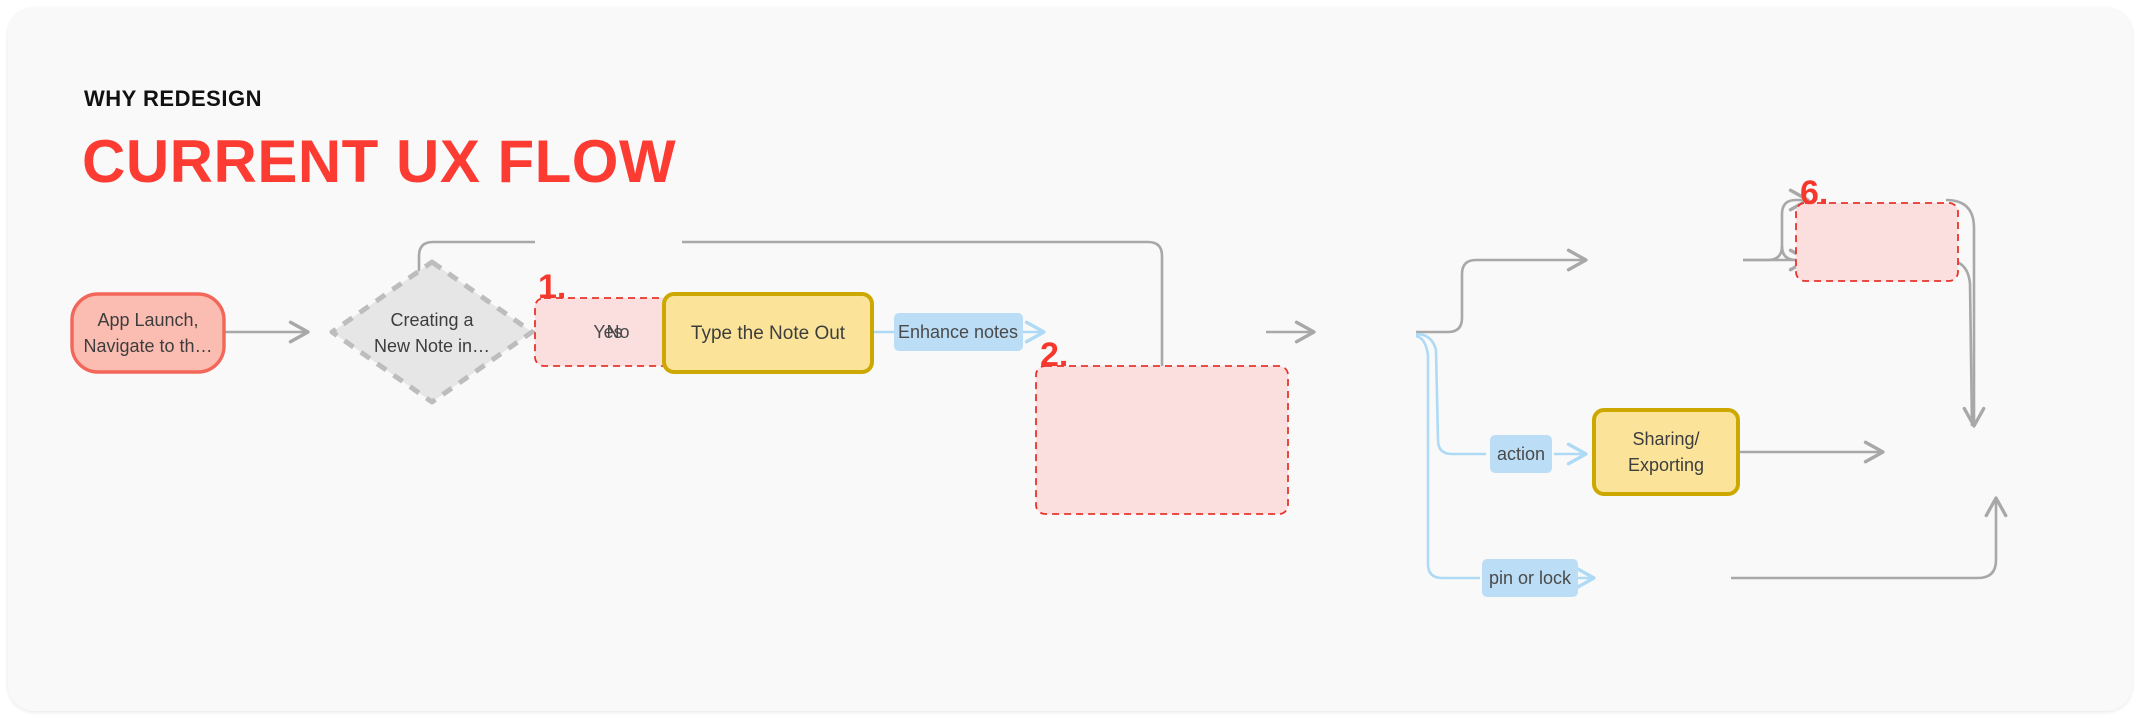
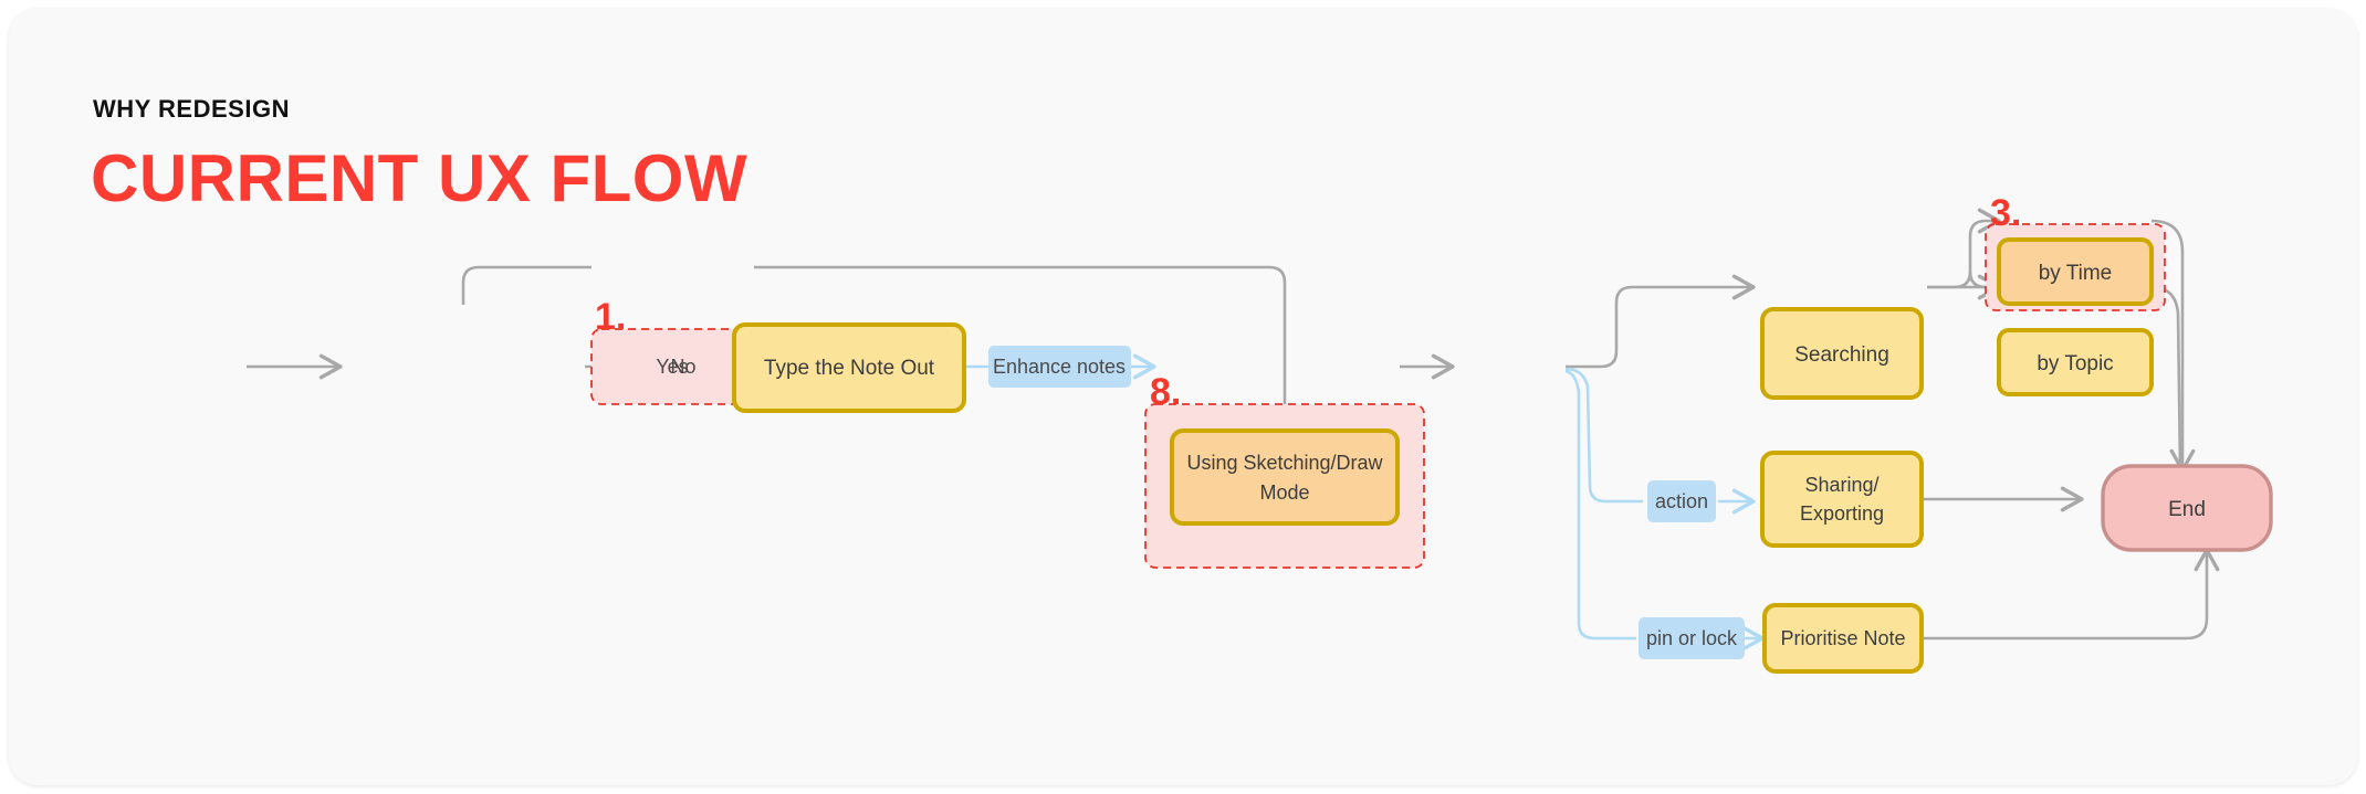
  WHY REDESIGN
  CURRENT UX FLOW
  1.
- 2.
+ 8.
- 6.
+ 3.
- App Launch,
- Navigate to th…
- Creating a
- New Note in…
  No
  Yes
  Type the Note Out
  Enhance notes
+ Using Sketching/Draw
+ Mode
+ Searching
+ by Time
+ by Topic
  action
  Sharing/
  Exporting
  pin or lock
+ Prioritise Note
+ End
